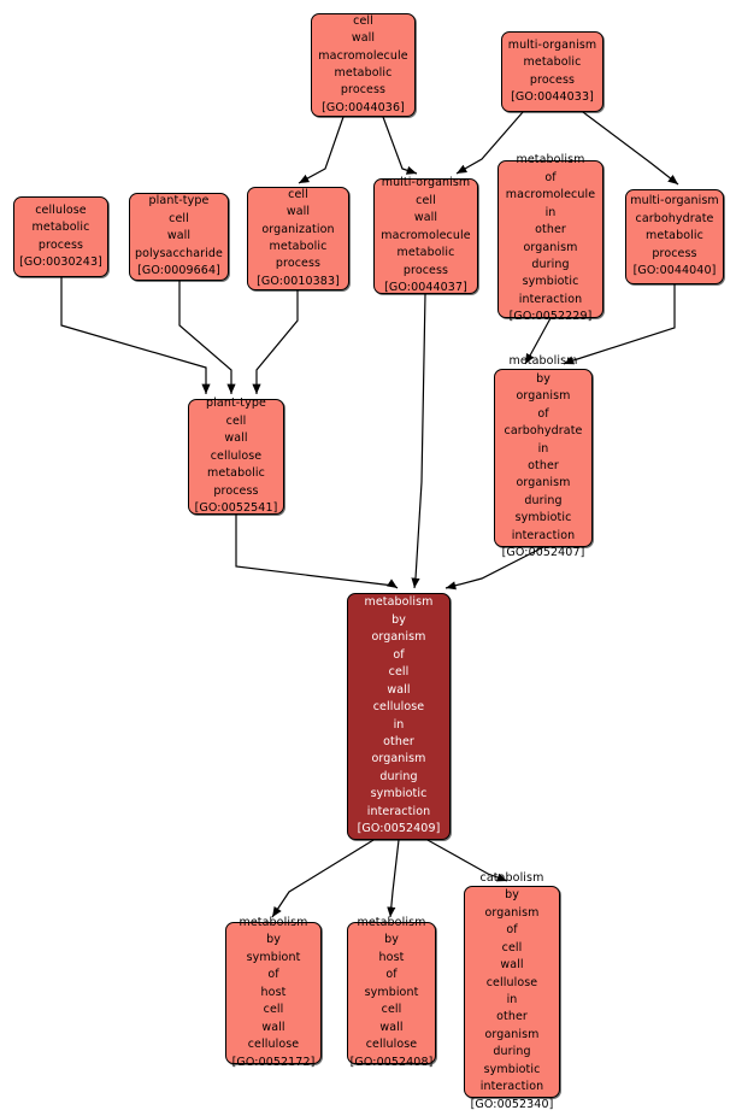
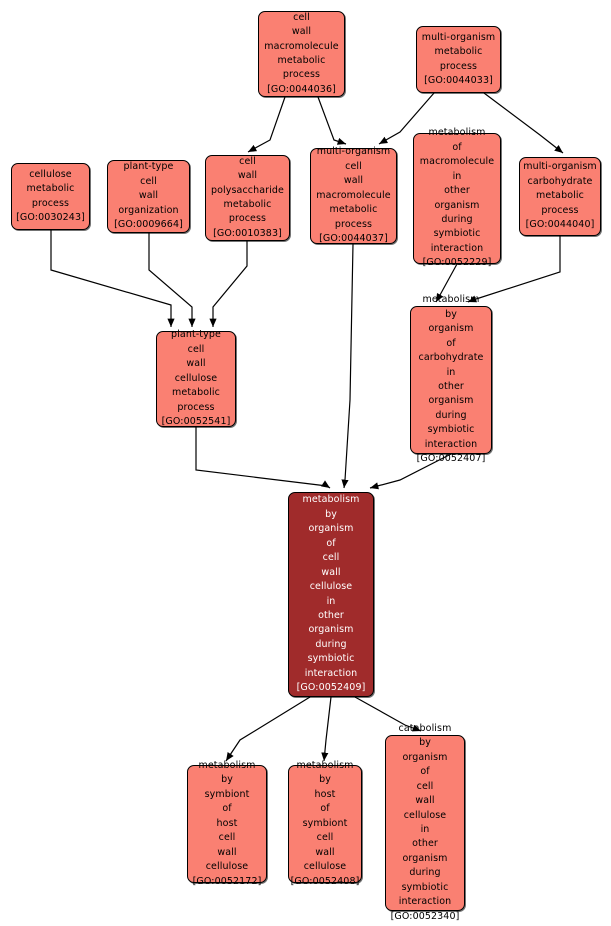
  cell
  wall
  macromolecule
  metabolic
  process
  [GO:0044036]
  multi-organism
  metabolic
  process
  [GO:0044033]
  cellulose
  metabolic
  process
  [GO:0030243]
  plant-type
  cell
  wall
- polysaccharide
+ organization
  [GO:0009664]
  cell
  wall
- organization
+ polysaccharide
  metabolic
  process
  [GO:0010383]
  multi-organism
  cell
  wall
  macromolecule
  metabolic
  process
  [GO:0044037]
  metabolism
  of
  macromolecule
  in
  other
  organism
  during
  symbiotic
  interaction
  [GO:0052229]
  multi-organism
  carbohydrate
  metabolic
  process
  [GO:0044040]
  plant-type
  cell
  wall
  cellulose
  metabolic
  process
  [GO:0052541]
  metabolism
  by
  organism
  of
  carbohydrate
  in
  other
  organism
  during
  symbiotic
  interaction
  [GO:0052407]
  metabolism
  by
  organism
  of
  cell
  wall
  cellulose
  in
  other
  organism
  during
  symbiotic
  interaction
  [GO:0052409]
  metabolism
  by
  symbiont
  of
  host
  cell
  wall
  cellulose
  [GO:0052172]
  metabolism
  by
  host
  of
  symbiont
  cell
  wall
  cellulose
  [GO:0052408]
  catabolism
  by
  organism
  of
  cell
  wall
  cellulose
  in
  other
  organism
  during
  symbiotic
  interaction
  [GO:0052340]
